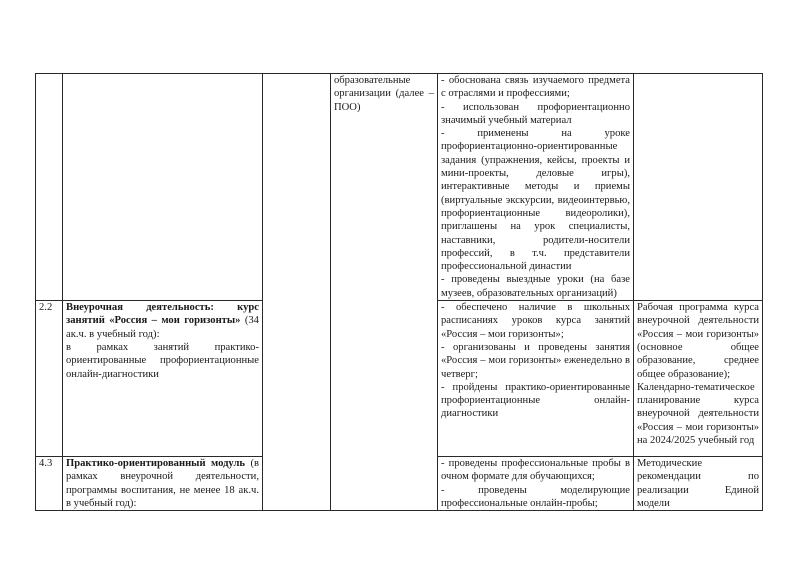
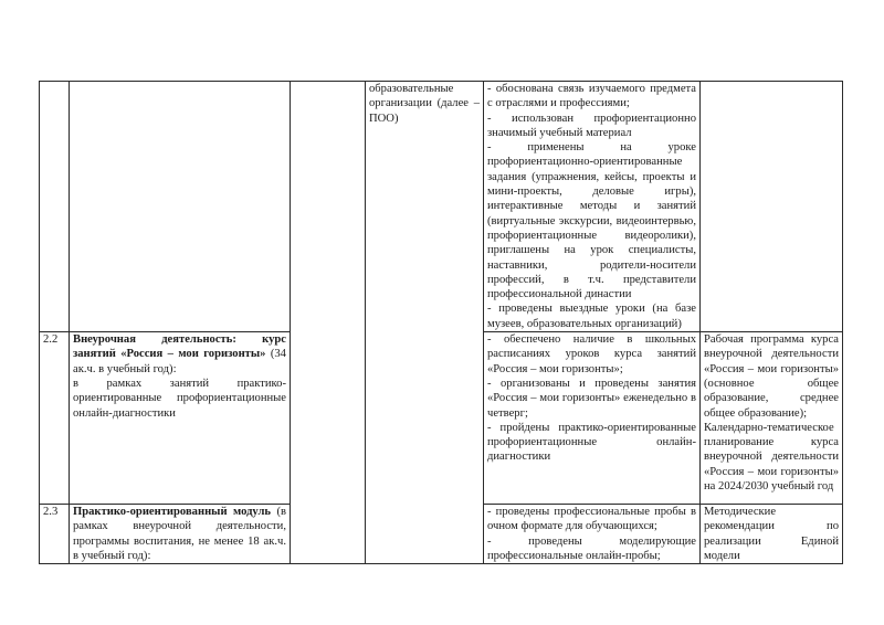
- 			образовательные организации (далее – ПОО)	- обоснована связь изучаемого предмета с отраслями и профессиями; - использован профориентационно значимый учебный материал - применены на уроке профориентационно-ориентированные задания (упражнения, кейсы, проекты и мини-проекты, деловые игры), интерактивные методы и приемы (виртуальные экскурсии, видеоинтервью, профориентационные видеоролики), приглашены на урок специалисты, наставники, родители-носители профессий, в т.ч. представители профессиональной династии - проведены выездные уроки (на базе музеев, образовательных организаций)
+ 			образовательные организации (далее – ПОО)	- обоснована связь изучаемого предмета с отраслями и профессиями; - использован профориентационно значимый учебный материал - применены на уроке профориентационно-ориентированные задания (упражнения, кейсы, проекты и мини-проекты, деловые игры), интерактивные методы и занятий (виртуальные экскурсии, видеоинтервью, профориентационные видеоролики), приглашены на урок специалисты, наставники, родители-носители профессий, в т.ч. представители профессиональной династии - проведены выездные уроки (на базе музеев, образовательных организаций)
- 2.2	Внеурочная деятельность: курс занятий «Россия – мои горизонты» (34 ак.ч. в учебный год): в рамках занятий практико-ориентированные профориентационные онлайн-диагностики	- обеспечено наличие в школьных расписаниях уроков курса занятий «Россия – мои горизонты»; - организованы и проведены занятия «Россия – мои горизонты» еженедельно в четверг; - пройдены практико-ориентированные профориентационные онлайн-диагностики	Рабочая программа курса внеурочной деятельности «Россия – мои горизонты» (основное общее образование, среднее общее образование); Календарно-тематическое планирование курса внеурочной деятельности «Россия – мои горизонты» на 2024/2025 учебный год
+ 2.2	Внеурочная деятельность: курс занятий «Россия – мои горизонты» (34 ак.ч. в учебный год): в рамках занятий практико-ориентированные профориентационные онлайн-диагностики	- обеспечено наличие в школьных расписаниях уроков курса занятий «Россия – мои горизонты»; - организованы и проведены занятия «Россия – мои горизонты» еженедельно в четверг; - пройдены практико-ориентированные профориентационные онлайн-диагностики	Рабочая программа курса внеурочной деятельности «Россия – мои горизонты» (основное общее образование, среднее общее образование); Календарно-тематическое планирование курса внеурочной деятельности «Россия – мои горизонты» на 2024/2030 учебный год
- 4.3	Практико-ориентированный модуль (в рамках внеурочной деятельности, программы воспитания, не менее 18 ак.ч. в учебный год):	- проведены профессиональные пробы в очном формате для обучающихся; - проведены моделирующие профессиональные онлайн-пробы;	Методические рекомендации по реализации Единой модели
+ 2.3	Практико-ориентированный модуль (в рамках внеурочной деятельности, программы воспитания, не менее 18 ак.ч. в учебный год):	- проведены профессиональные пробы в очном формате для обучающихся; - проведены моделирующие профессиональные онлайн-пробы;	Методические рекомендации по реализации Единой модели
